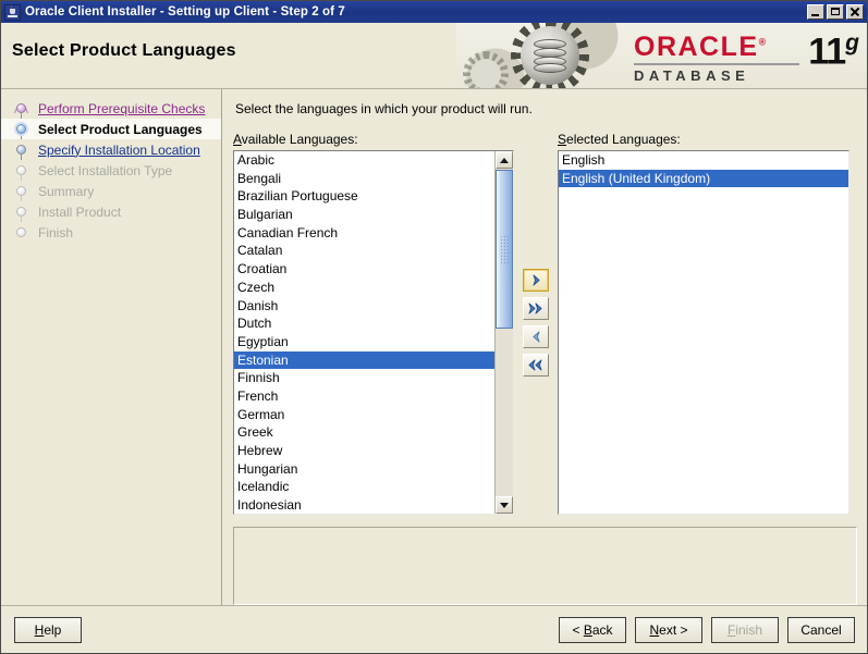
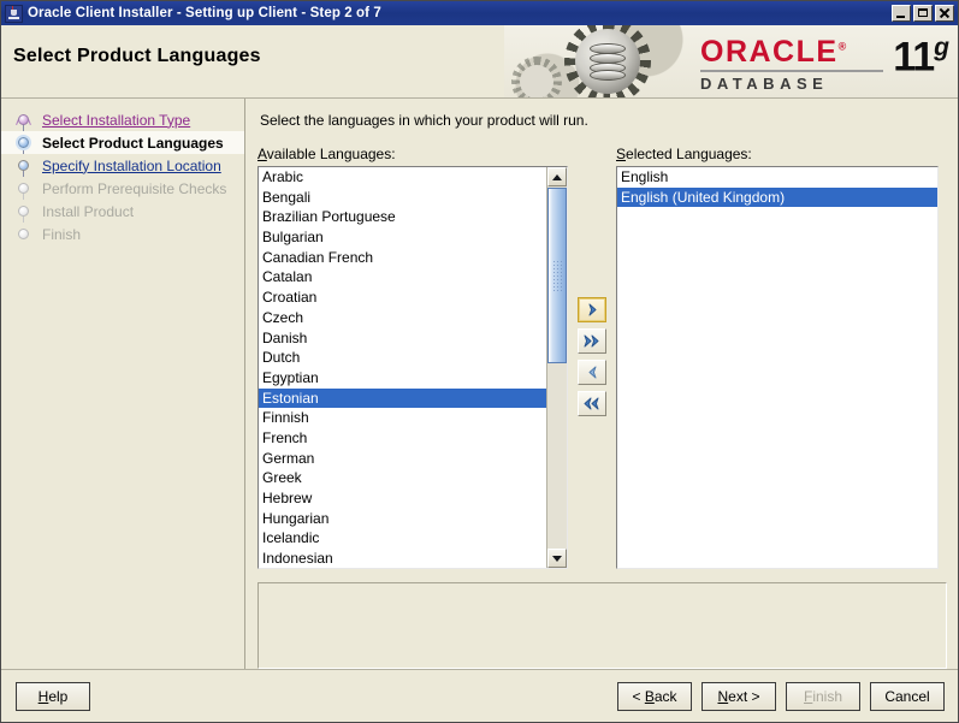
  Oracle Client Installer - Setting up Client - Step 2 of 7
  Select Product Languages
  ORACLE®
  DATABASE
  11g
- Perform Prerequisite Checks
+ Select Installation Type
  Select Product Languages
  Specify Installation Location
- Select Installation Type
+ Perform Prerequisite Checks
- Summary
  Install Product
  Finish
  Select the languages in which your product will run.
  Available Languages:
  Arabic
  Bengali
  Brazilian Portuguese
  Bulgarian
  Canadian French
  Catalan
  Croatian
  Czech
  Danish
  Dutch
  Egyptian
  Estonian
  Finnish
  French
  German
  Greek
  Hebrew
  Hungarian
  Icelandic
  Indonesian
  Selected Languages:
  English
  English (United Kingdom)
  Help
  < Back
  Next >
  Finish
  Cancel
